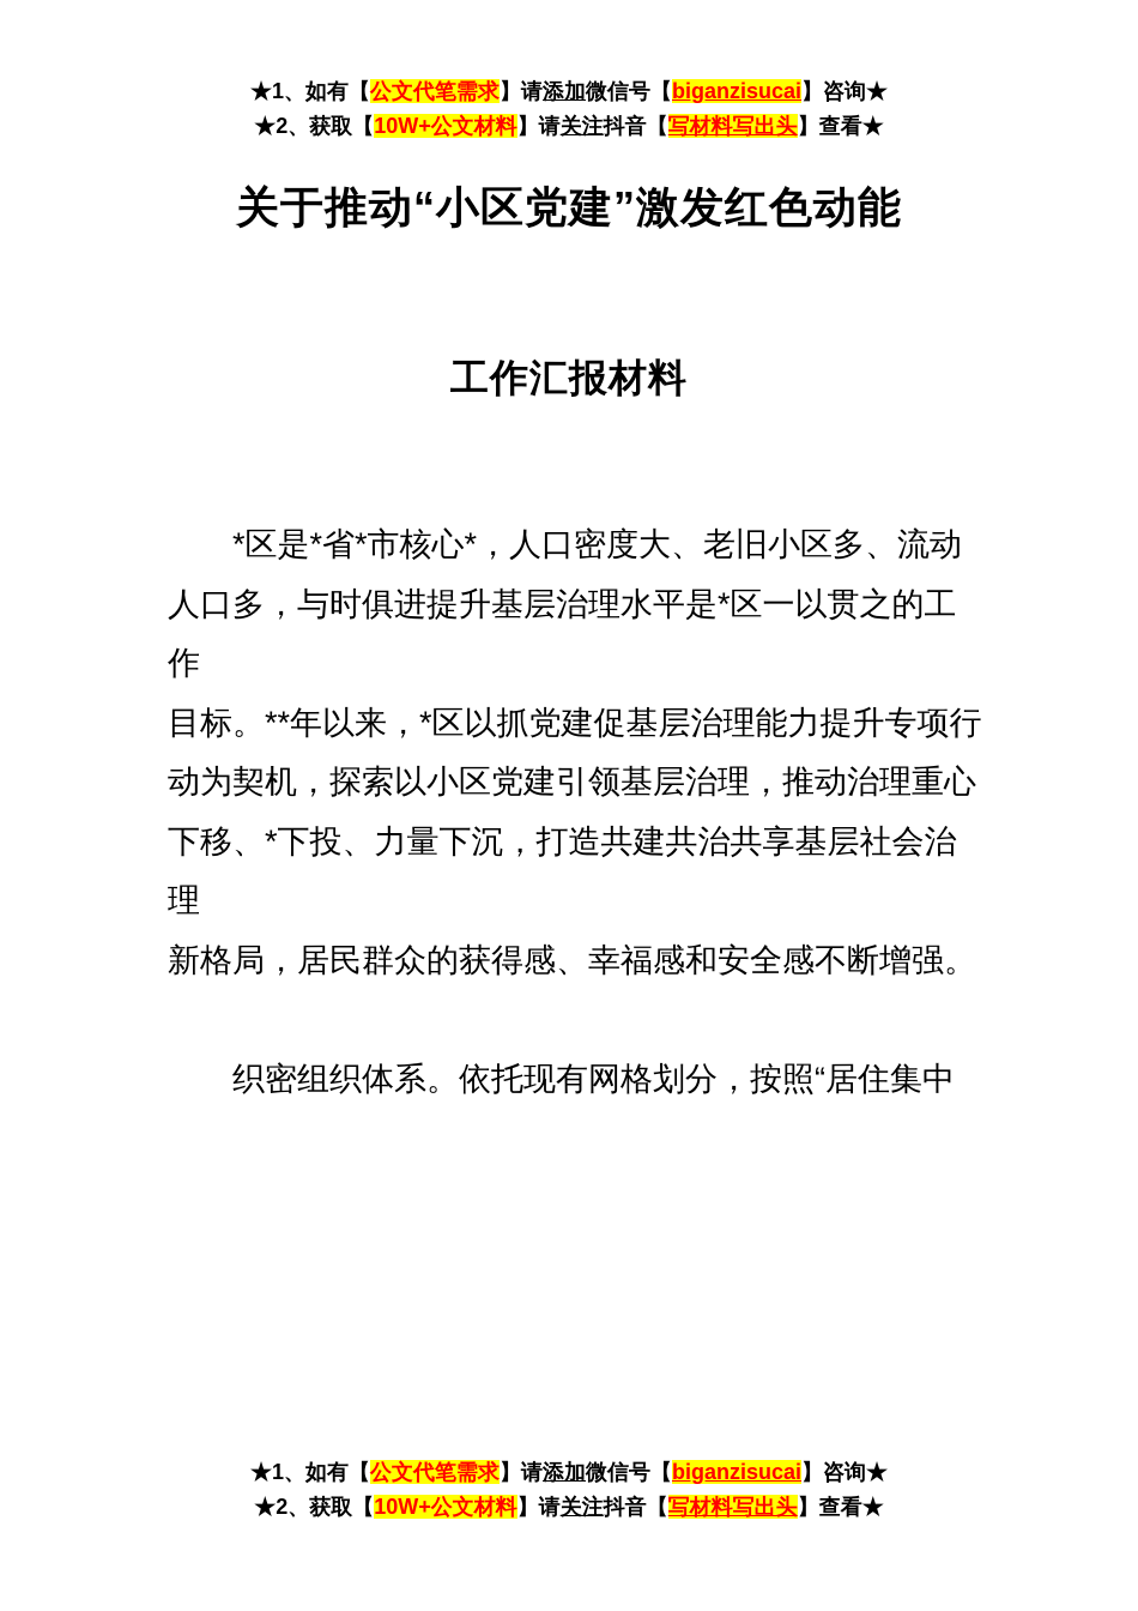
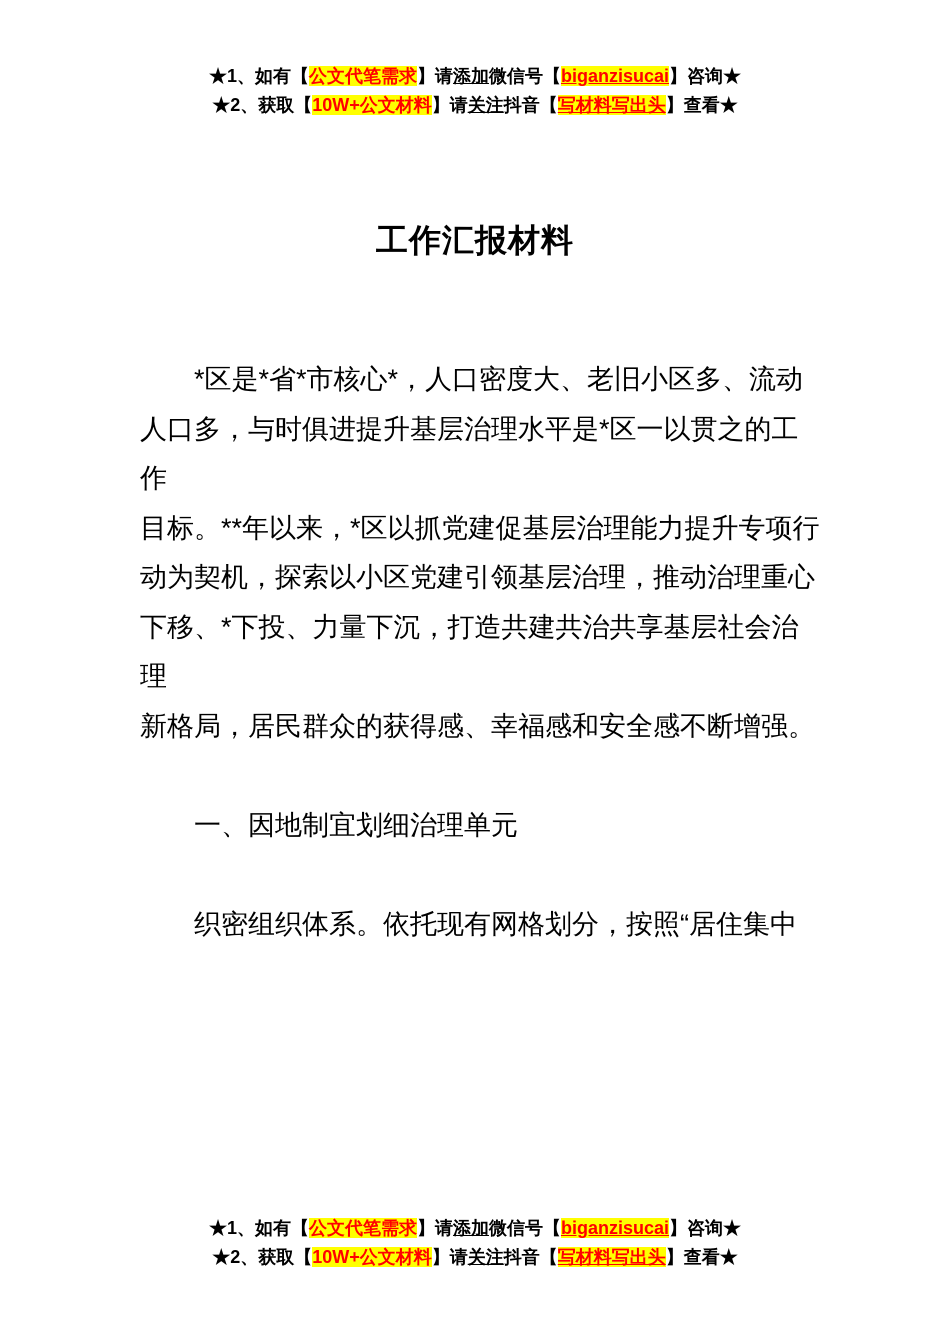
  ★1、如有【公文代笔需求】请添加微信号【biganzisucai】咨询★
  ★2、获取【10W+公文材料】请关注抖音【写材料写出头】查看★
- 关于推动“小区党建”激发红色动能
  工作汇报材料
  *区是*省*市核心*，人口密度大、老旧小区多、流动
  人口多，与时俱进提升基层治理水平是*区一以贯之的工作
  目标。**年以来，*区以抓党建促基层治理能力提升专项行
  动为契机，探索以小区党建引领基层治理，推动治理重心
  下移、*下投、力量下沉，打造共建共治共享基层社会治理
  新格局，居民群众的获得感、幸福感和安全感不断增强。
+ 一、因地制宜划细治理单元
  织密组织体系。依托现有网格划分，按照“居住集中
  ★1、如有【公文代笔需求】请添加微信号【biganzisucai】咨询★
  ★2、获取【10W+公文材料】请关注抖音【写材料写出头】查看★
